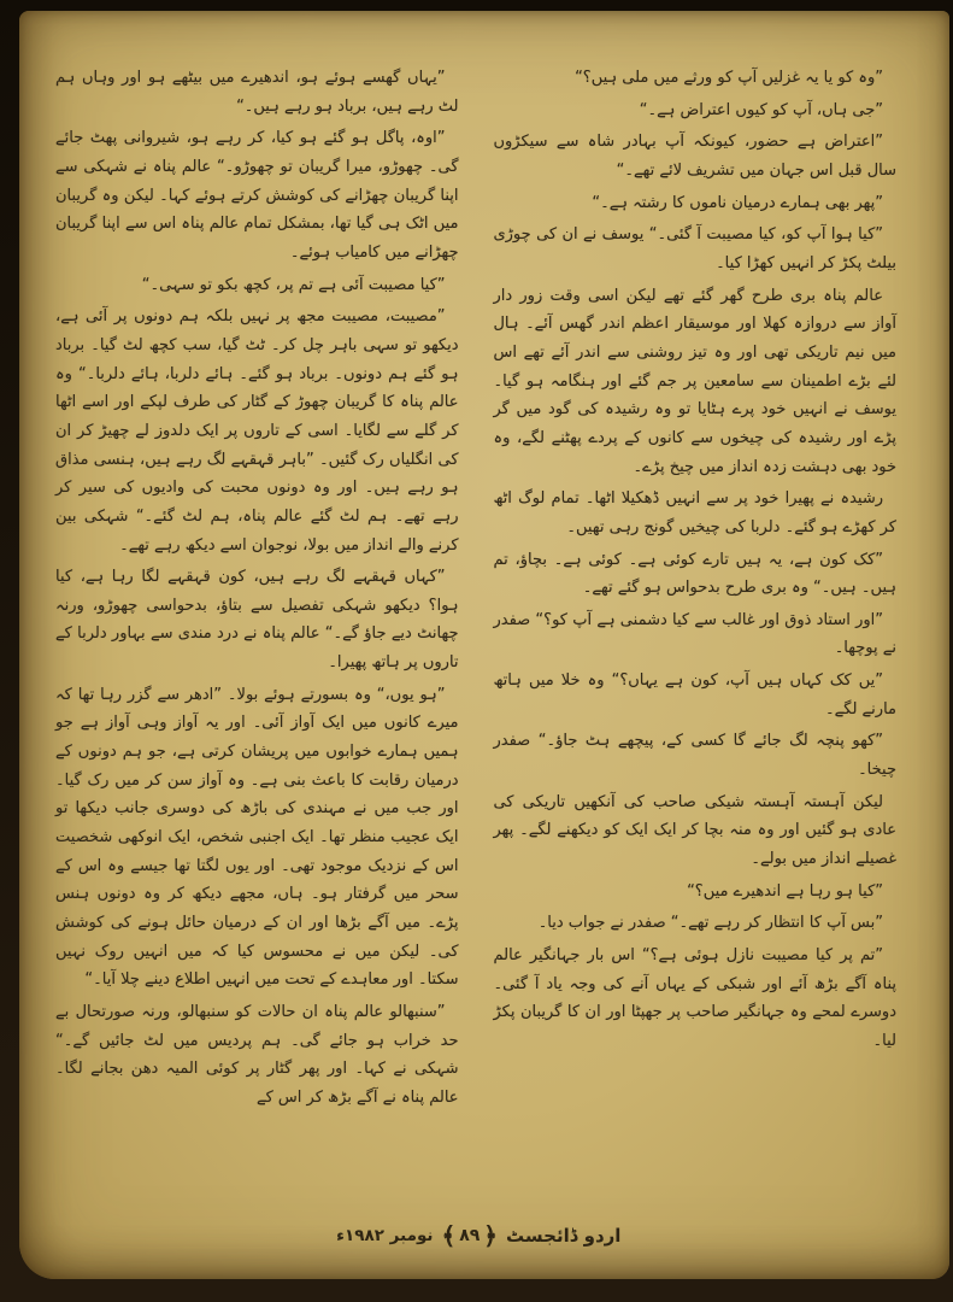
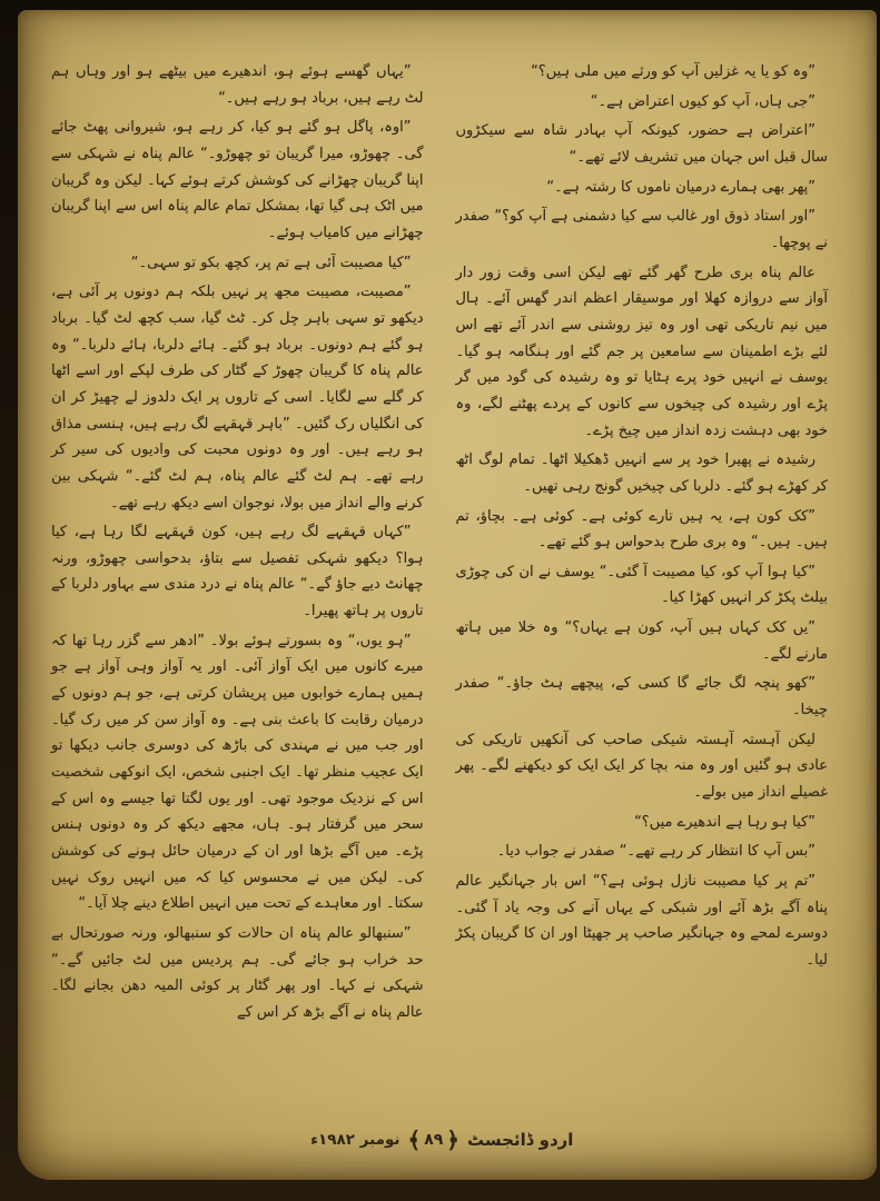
  ”وہ کو یا یہ غزلیں آپ کو ورثے میں ملی ہیں؟“
  ”جی ہاں، آپ کو کیوں اعتراض ہے۔“
  ”اعتراض ہے حضور، کیونکہ آپ بہادر شاہ سے سیکڑوں سال قبل اس جہان میں تشریف لائے تھے۔“
  ”پھر بھی ہمارے درمیان ناموں کا رشتہ ہے۔“
- ”کیا ہوا آپ کو، کیا مصیبت آ گئی۔“ یوسف نے ان کی چوڑی بیلٹ پکڑ کر انہیں کھڑا کیا۔
+ ”اور استاد ذوق اور غالب سے کیا دشمنی ہے آپ کو؟“ صفدر نے پوچھا۔
  عالم پناہ بری طرح گھر گئے تھے لیکن اسی وقت زور دار آواز سے دروازہ کھلا اور موسیقار اعظم اندر گھس آئے۔ ہال میں نیم تاریکی تھی اور وہ تیز روشنی سے اندر آئے تھے اس لئے بڑے اطمینان سے سامعین پر جم گئے اور ہنگامہ ہو گیا۔ یوسف نے انہیں خود پرے ہٹایا تو وہ رشیدہ کی گود میں گر پڑے اور رشیدہ کی چیخوں سے کانوں کے پردے پھٹنے لگے، وہ خود بھی دہشت زدہ انداز میں چیخ پڑے۔
  رشیدہ نے پھیرا خود پر سے انہیں ڈھکیلا اٹھا۔ تمام لوگ اٹھ کر کھڑے ہو گئے۔ دلربا کی چیخیں گونج رہی تھیں۔
  ”کک کون ہے، یہ ہیں تارے کوئی ہے۔ کوئی ہے۔ بچاؤ، تم ہیں۔ ہیں۔“ وہ بری طرح بدحواس ہو گئے تھے۔
- ”اور استاد ذوق اور غالب سے کیا دشمنی ہے آپ کو؟“ صفدر نے پوچھا۔
+ ”کیا ہوا آپ کو، کیا مصیبت آ گئی۔“ یوسف نے ان کی چوڑی بیلٹ پکڑ کر انہیں کھڑا کیا۔
  ”یں کک کہاں ہیں آپ، کون ہے یہاں؟“ وہ خلا میں ہاتھ مارنے لگے۔
  ”کھو پنچہ لگ جائے گا کسی کے، پیچھے ہٹ جاؤ۔“ صفدر چیخا۔
  لیکن آہستہ آہستہ شیکی صاحب کی آنکھیں تاریکی کی عادی ہو گئیں اور وہ منہ بچا کر ایک ایک کو دیکھنے لگے۔ پھر غصیلے انداز میں بولے۔
  ”کیا ہو رہا ہے اندھیرے میں؟“
  ”بس آپ کا انتظار کر رہے تھے۔“ صفدر نے جواب دیا۔
  ”تم پر کیا مصیبت نازل ہوئی ہے؟“ اس بار جہانگیر عالم پناہ آگے بڑھ آئے اور شبکی کے یہاں آنے کی وجہ یاد آ گئی۔ دوسرے لمحے وہ جہانگیر صاحب پر جھپٹا اور ان کا گریبان پکڑ لیا۔
  ”یہاں گھسے ہوئے ہو، اندھیرے میں بیٹھے ہو اور وہاں ہم لٹ رہے ہیں، برباد ہو رہے ہیں۔“
  ”اوہ، پاگل ہو گئے ہو کیا، کر رہے ہو، شیروانی پھٹ جائے گی۔ چھوڑو، میرا گریبان تو چھوڑو۔“ عالم پناہ نے شہکی سے اپنا گریبان چھڑانے کی کوشش کرتے ہوئے کہا۔ لیکن وہ گریبان میں اٹک ہی گیا تھا، بمشکل تمام عالم پناہ اس سے اپنا گریبان چھڑانے میں کامیاب ہوئے۔
  ”کیا مصیبت آئی ہے تم پر، کچھ بکو تو سہی۔“
  ”مصیبت، مصیبت مجھ پر نہیں بلکہ ہم دونوں پر آئی ہے، دیکھو تو سہی باہر چل کر۔ ٹٹ گیا، سب کچھ لٹ گیا۔ برباد ہو گئے ہم دونوں۔ برباد ہو گئے۔ ہائے دلربا، ہائے دلربا۔“ وہ عالم پناہ کا گریبان چھوڑ کے گٹار کی طرف لپکے اور اسے اٹھا کر گلے سے لگایا۔ اسی کے تاروں پر ایک دلدوز لے چھیڑ کر ان کی انگلیاں رک گئیں۔ ”باہر قہقہے لگ رہے ہیں، ہنسی مذاق ہو رہے ہیں۔ اور وہ دونوں محبت کی وادیوں کی سیر کر رہے تھے۔ ہم لٹ گئے عالم پناہ، ہم لٹ گئے۔“ شہکی بین کرنے والے انداز میں بولا، نوجوان اسے دیکھ رہے تھے۔
  ”کہاں قہقہے لگ رہے ہیں، کون قہقہے لگا رہا ہے، کیا ہوا؟ دیکھو شہکی تفصیل سے بتاؤ، بدحواسی چھوڑو، ورنہ چھانٹ دیے جاؤ گے۔“ عالم پناہ نے درد مندی سے بہاور دلربا کے تاروں پر ہاتھ پھیرا۔
  ”ہو یوں،“ وہ بسورتے ہوئے بولا۔ ”ادھر سے گزر رہا تھا کہ میرے کانوں میں ایک آواز آئی۔ اور یہ آواز وہی آواز ہے جو ہمیں ہمارے خوابوں میں پریشان کرتی ہے، جو ہم دونوں کے درمیان رقابت کا باعث بنی ہے۔ وہ آواز سن کر میں رک گیا۔ اور جب میں نے مہندی کی باڑھ کی دوسری جانب دیکھا تو ایک عجیب منظر تھا۔ ایک اجنبی شخص، ایک انوکھی شخصیت اس کے نزدیک موجود تھی۔ اور یوں لگتا تھا جیسے وہ اس کے سحر میں گرفتار ہو۔ ہاں، مجھے دیکھ کر وہ دونوں ہنس پڑے۔ میں آگے بڑھا اور ان کے درمیان حائل ہونے کی کوشش کی۔ لیکن میں نے محسوس کیا کہ میں انہیں روک نہیں سکتا۔ اور معاہدے کے تحت میں انہیں اطلاع دینے چلا آیا۔“
  ”سنبھالو عالم پناہ ان حالات کو سنبھالو، ورنہ صورتحال بے حد خراب ہو جائے گی۔ ہم پردیس میں لٹ جائیں گے۔“ شہکی نے کہا۔ اور پھر گٹار پر کوئی المیہ دھن بجانے لگا۔ عالم پناہ نے آگے بڑھ کر اس کے
  اردو ڈائجسٹ
  ۸۹
  نومبر ۱۹۸۲ء
